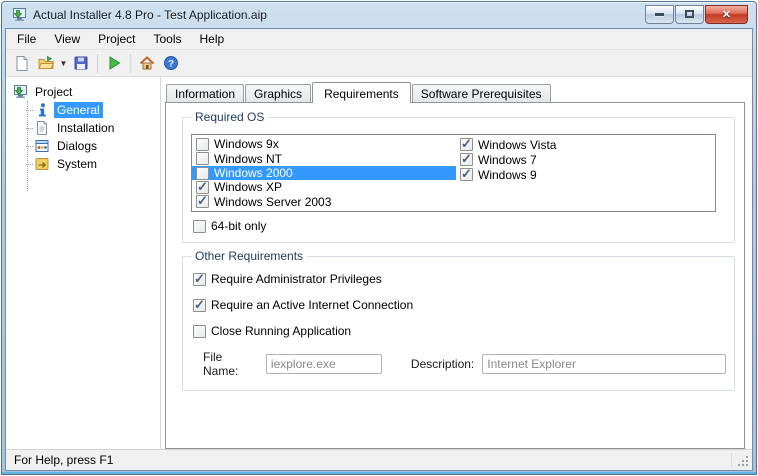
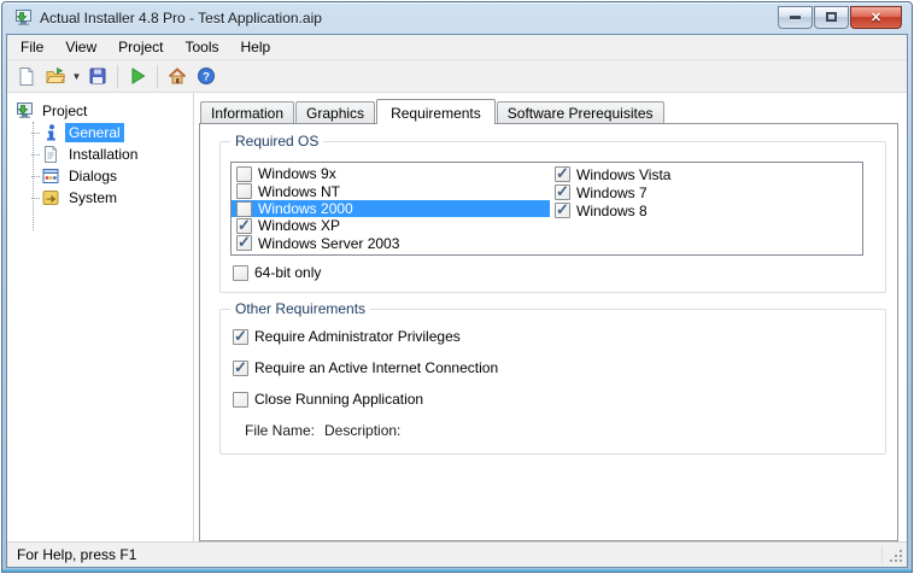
  Actual Installer 4.8 Pro - Test Application.aip
  ✕
  File
  View
  Project
  Tools
  Help
  ▼
  ?
  Project
  General
  Installation
  Dialogs
  System
  Information
  Graphics
  Requirements
  Software Prerequisites
  Required OS
  Windows 9x
  Windows NT
  Windows 2000
  ✓
  Windows XP
  ✓
  Windows Server 2003
  ✓
  Windows Vista
  ✓
  Windows 7
  ✓
- Windows 9
+ Windows 8
  64-bit only
  Other Requirements
  ✓
  Require Administrator Privileges
  ✓
  Require an Active Internet Connection
  Close Running Application
  File Name:
- iexplore.exe
  Description:
- Internet Explorer
  For Help, press F1
